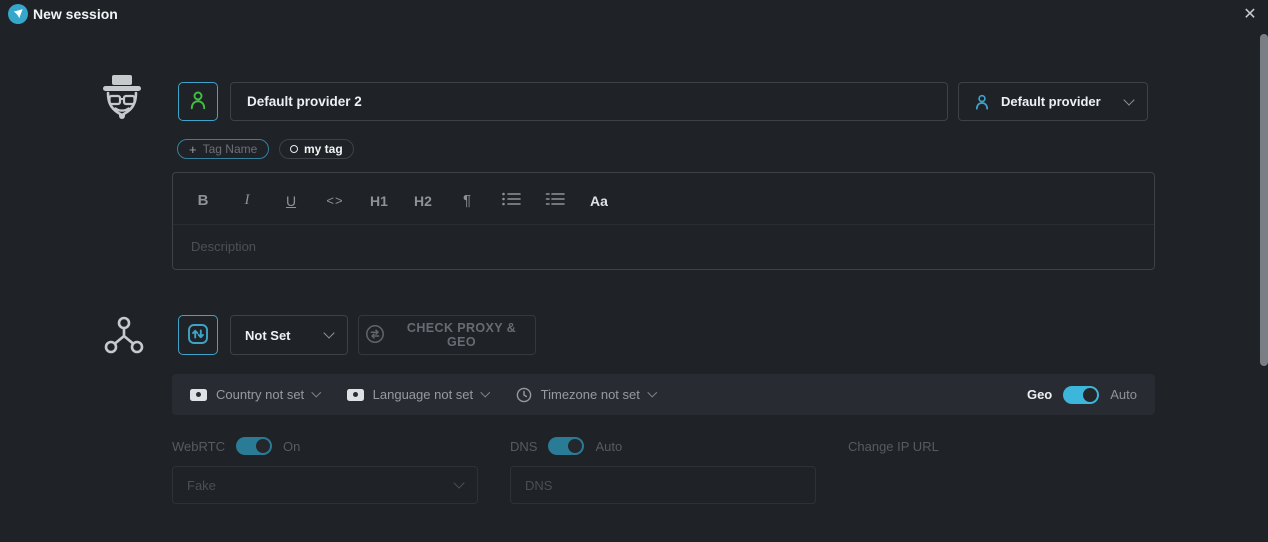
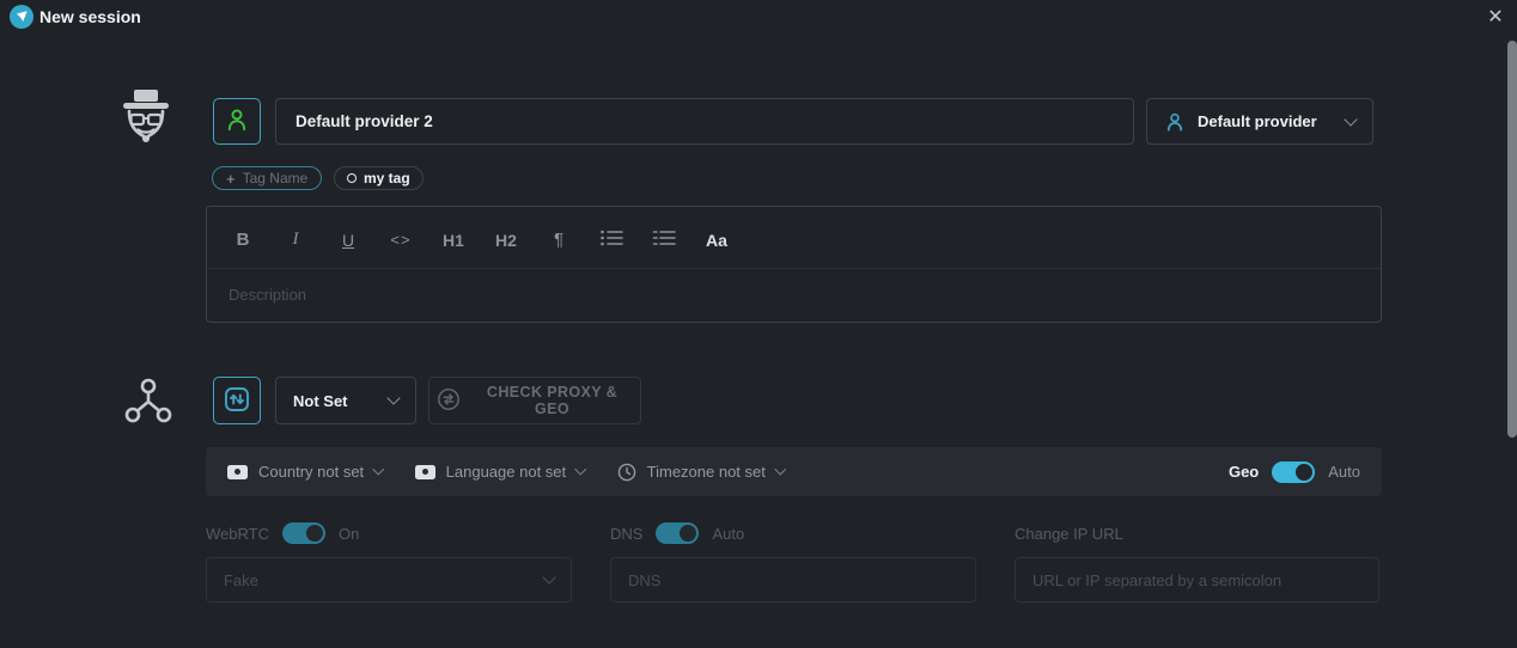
  New session
  ✕
  Default provider 2
  Default provider
  +
  Tag Name
  my tag
  B
  I
  U
  <>
  H1
  H2
  ¶
  Aa
  Description
  Not Set
  CHECK PROXY & GEO
  Country not set
  Language not set
  Timezone not set
  Geo
  Auto
  WebRTC
  On
  DNS
  Auto
  Change IP URL
  Fake
  DNS
+ URL or IP separated by a semicolon
